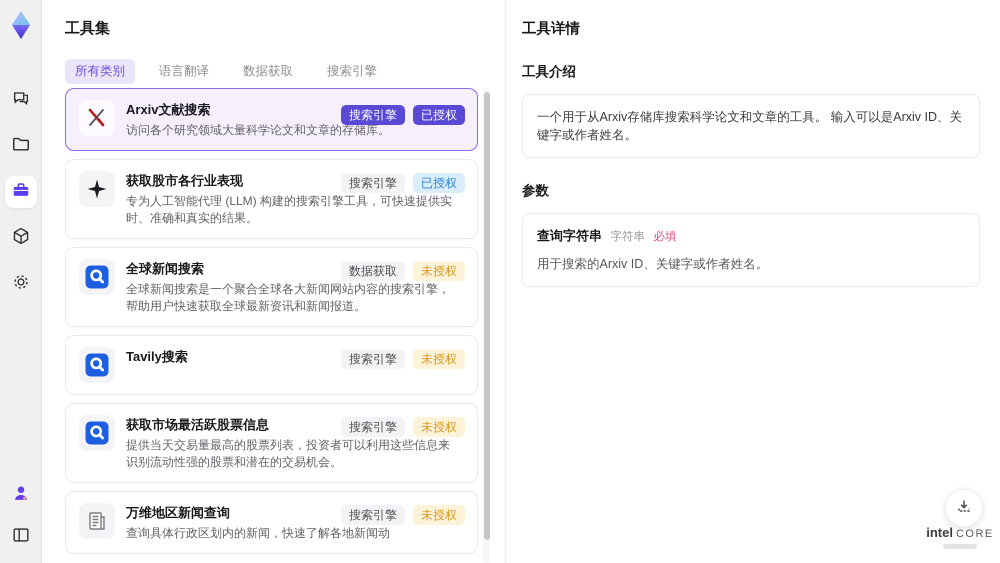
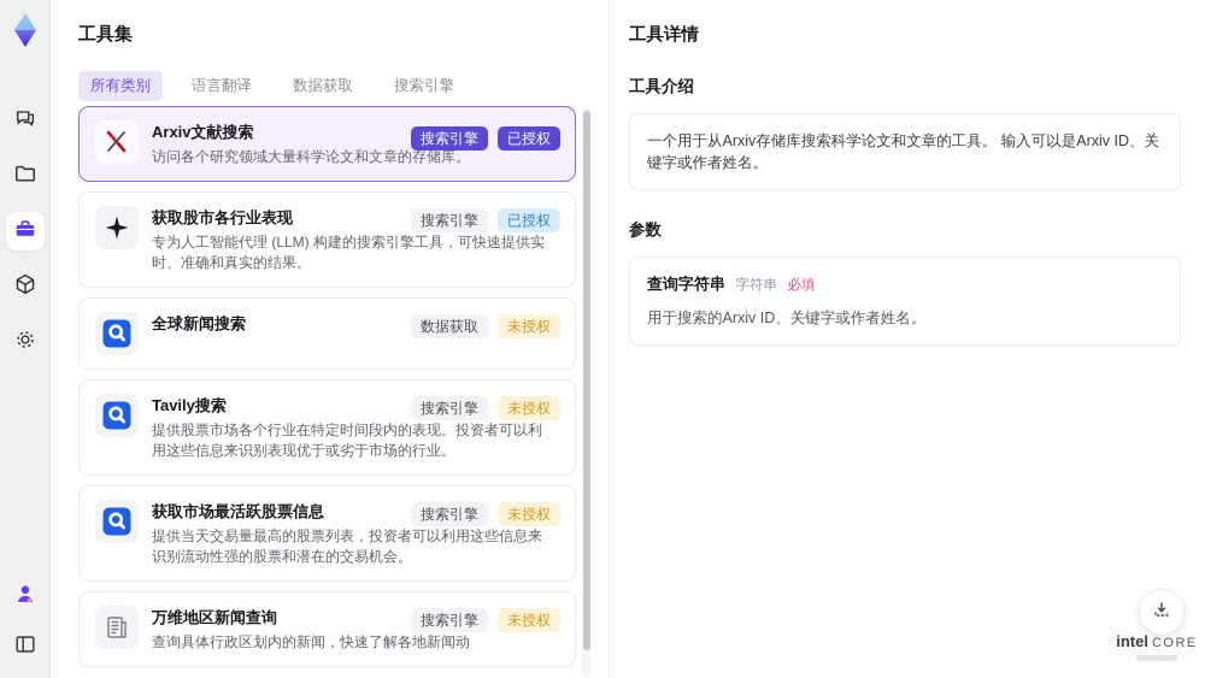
  工具集
  所有类别
  语言翻译
  数据获取
  搜索引擎
  Arxiv文献搜索
  访问各个研究领域大量科学论文和文章的存储库。
  搜索引擎
  已授权
  获取股市各行业表现
  专为人工智能代理 (LLM) 构建的搜索引擎工具，可快速提供实时、准确和真实的结果。
  搜索引擎
  已授权
  全球新闻搜索
- 全球新闻搜索是一个聚合全球各大新闻网站内容的搜索引擎，帮助用户快速获取全球最新资讯和新闻报道。
  数据获取
  未授权
  Tavily搜索
+ 提供股票市场各个行业在特定时间段内的表现。投资者可以利用这些信息来识别表现优于或劣于市场的行业。
  搜索引擎
  未授权
  获取市场最活跃股票信息
  提供当天交易量最高的股票列表，投资者可以利用这些信息来识别流动性强的股票和潜在的交易机会。
  搜索引擎
  未授权
  万维地区新闻查询
  查询具体行政区划内的新闻，快速了解各地新闻动
  搜索引擎
  未授权
  工具详情
  工具介绍
  一个用于从Arxiv存储库搜索科学论文和文章的工具。 输入可以是Arxiv ID、关键字或作者姓名。
  参数
  查询字符串 字符串 必填
  用于搜索的Arxiv ID、关键字或作者姓名。
  intel CORE
